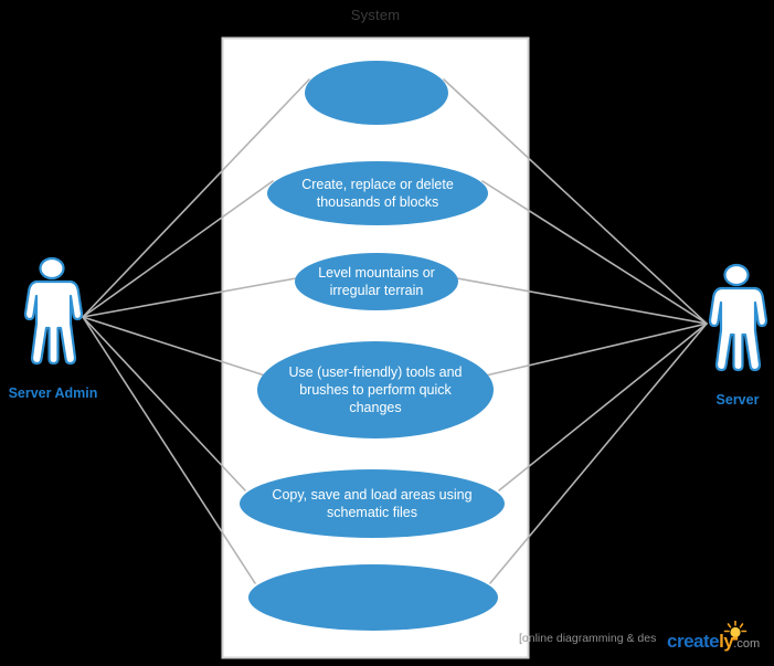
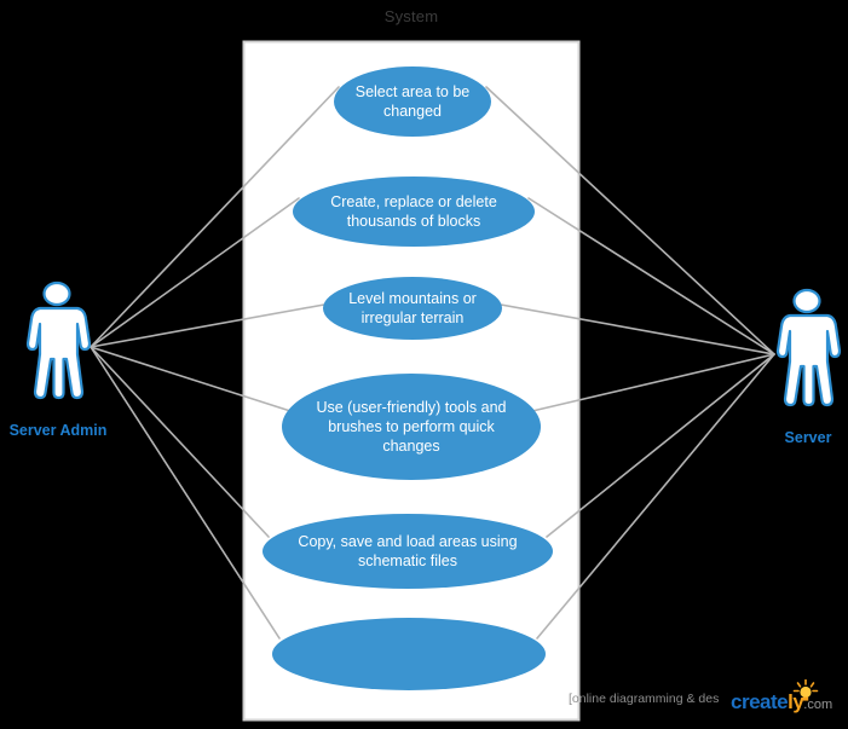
  System
+ Select area to be
+ changed
  Create, replace or delete
  thousands of blocks
  Level mountains or
  irregular terrain
  Use (user-friendly) tools and
  brushes to perform quick
  changes
  Copy, save and load areas using
  schematic files
  Server Admin
  Server
  [online diagramming & des
  creately.com
